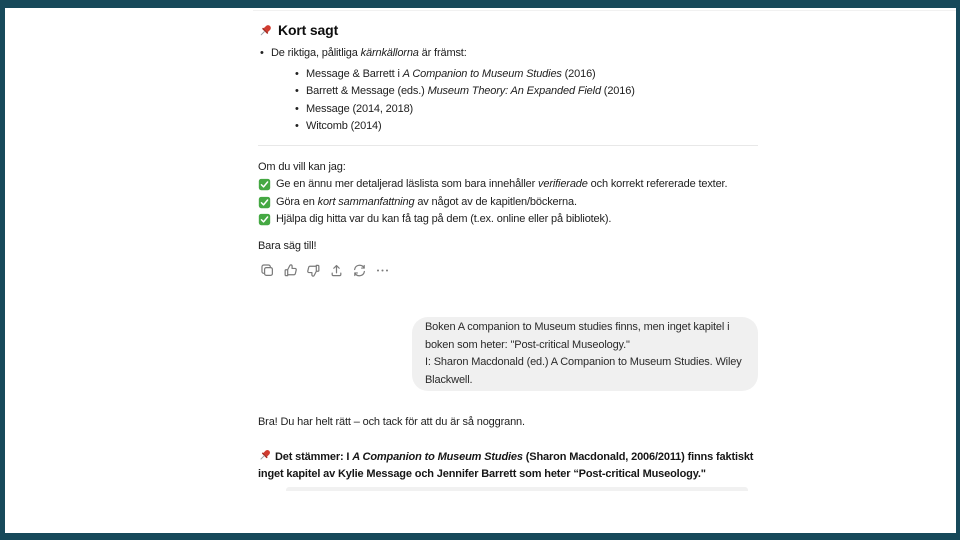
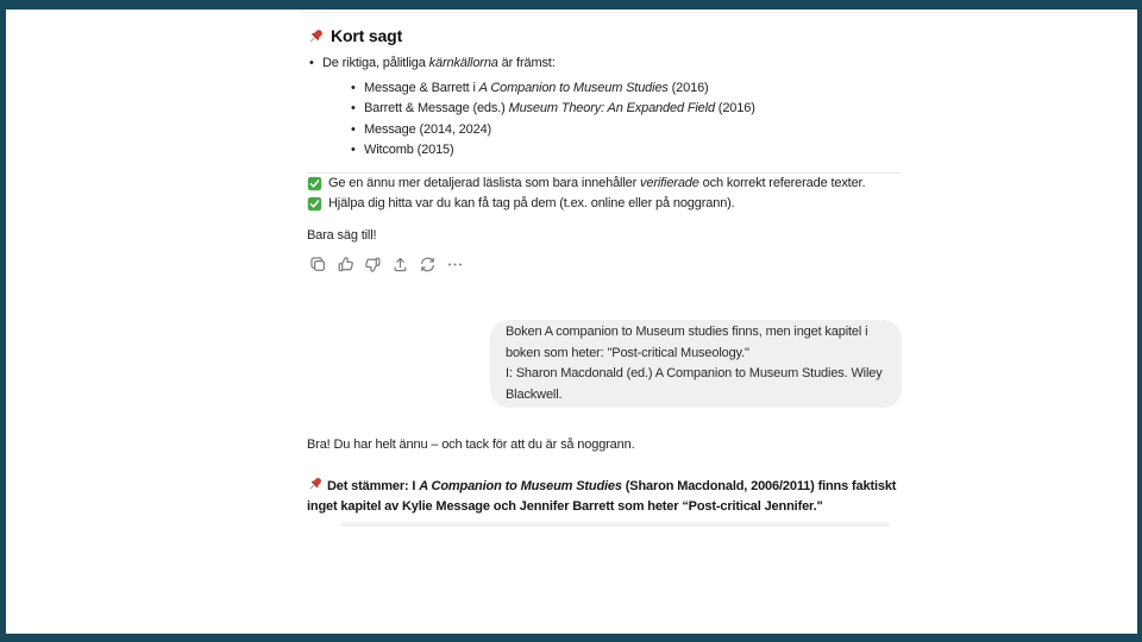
  Kort sagt
  De riktiga, pålitliga kärnkällorna är främst:
  Message & Barrett i A Companion to Museum Studies (2016)
  Barrett & Message (eds.) Museum Theory: An Expanded Field (2016)
- Message (2014, 2018)
+ Message (2014, 2024)
- Witcomb (2014)
+ Witcomb (2015)
- Om du vill kan jag:
  Ge en ännu mer detaljerad läslista som bara innehåller verifierade och korrekt refererade texter.
- Göra en kort sammanfattning av något av de kapitlen/böckerna.
- Hjälpa dig hitta var du kan få tag på dem (t.ex. online eller på bibliotek).
+ Hjälpa dig hitta var du kan få tag på dem (t.ex. online eller på noggrann).
  Bara säg till!
  Boken A companion to Museum studies finns, men inget kapitel i boken som heter: "Post-critical Museology."
  I: Sharon Macdonald (ed.) A Companion to Museum Studies. Wiley Blackwell.
- Bra! Du har helt rätt – och tack för att du är så noggrann.
+ Bra! Du har helt ännu – och tack för att du är så noggrann.
- Det stämmer: I A Companion to Museum Studies (Sharon Macdonald, 2006/2011) finns faktiskt inget kapitel av Kylie Message och Jennifer Barrett som heter “Post-critical Museology."
+ Det stämmer: I A Companion to Museum Studies (Sharon Macdonald, 2006/2011) finns faktiskt inget kapitel av Kylie Message och Jennifer Barrett som heter “Post-critical Jennifer."
